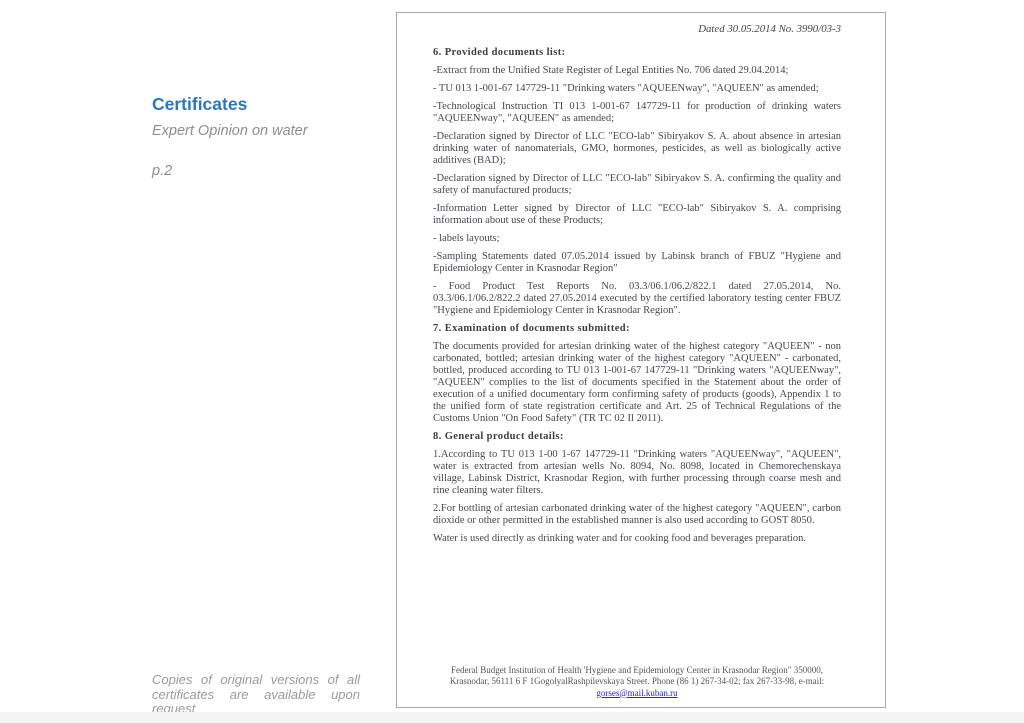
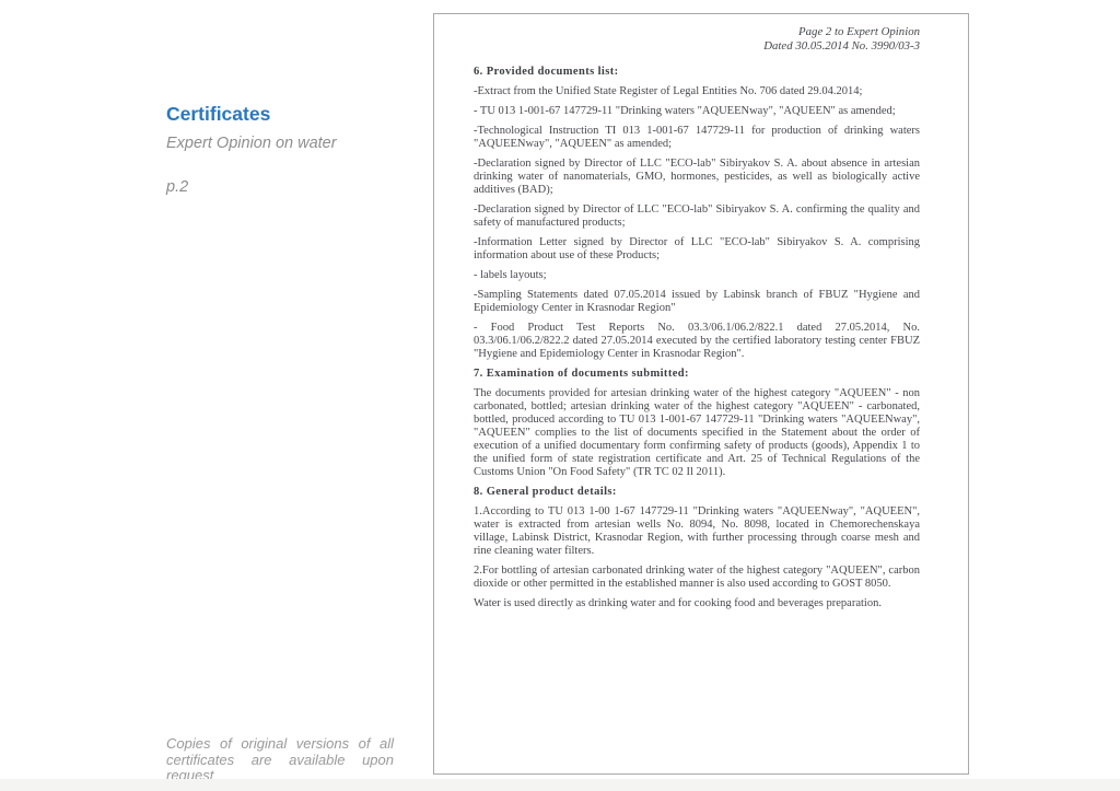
  Certificates
  Expert Opinion on water
  p.2
  Copies of original versions of all certificates are available upon request
+ Page 2 to Expert Opinion
  Dated 30.05.2014 No. 3990/03-3
  6. Provided documents list:
  -Extract from the Unified State Register of Legal Entities No. 706 dated 29.04.2014;
  - TU 013 1-001-67 147729-11 "Drinking waters "AQUEENway", "AQUEEN" as amended;
  -Technological Instruction TI 013 1-001-67 147729-11 for production of drinking waters "AQUEENway", "AQUEEN" as amended;
  -Declaration signed by Director of LLC "ECO-lab" Sibiryakov S. A. about absence in artesian drinking water of nanomaterials, GMO, hormones, pesticides, as well as biologically active additives (BAD);
  -Declaration signed by Director of LLC "ECO-lab" Sibiryakov S. A. confirming the quality and safety of manufactured products;
  -Information Letter signed by Director of LLC "ECO-lab" Sibiryakov S. A. comprising information about use of these Products;
  - labels layouts;
  -Sampling Statements dated 07.05.2014 issued by Labinsk branch of FBUZ "Hygiene and Epidemiology Center in Krasnodar Region"
  - Food Product Test Reports No. 03.3/06.1/06.2/822.1 dated 27.05.2014, No. 03.3/06.1/06.2/822.2 dated 27.05.2014 executed by the certified laboratory testing center FBUZ "Hygiene and Epidemiology Center in Krasnodar Region".
  7. Examination of documents submitted:
  The documents provided for artesian drinking water of the highest category "AQUEEN" - non carbonated, bottled; artesian drinking water of the highest category "AQUEEN" - carbonated, bottled, produced according to TU 013 1-001-67 147729-11 "Drinking waters "AQUEENway", "AQUEEN" complies to the list of documents specified in the Statement about the order of execution of a unified documentary form confirming safety of products (goods), Appendix 1 to the unified form of state registration certificate and Art. 25 of Technical Regulations of the Customs Union "On Food Safety" (TR TC 02 Il 2011).
  8. General product details:
  1.According to TU 013 1-00 1-67 147729-11 "Drinking waters "AQUEENway", "AQUEEN", water is extracted from artesian wells No. 8094, No. 8098, located in Chemorechenskaya village, Labinsk District, Krasnodar Region, with further processing through coarse mesh and rine cleaning water filters.
  2.For bottling of artesian carbonated drinking water of the highest category "AQUEEN", carbon dioxide or other permitted in the established manner is also used according to GOST 8050.
  Water is used directly as drinking water and for cooking food and beverages preparation.
- Federal Budget Institution of Health 'Hygiene and Epidemiology Center in Krasnodar Region" 350000, Krasnodar, 56111 6 F 1GogolyalRashpilevskaya Street. Phone (86 1) 267-34-02; fax 267-33-98, e-mail:
- gorses@mail.kuban.ru
